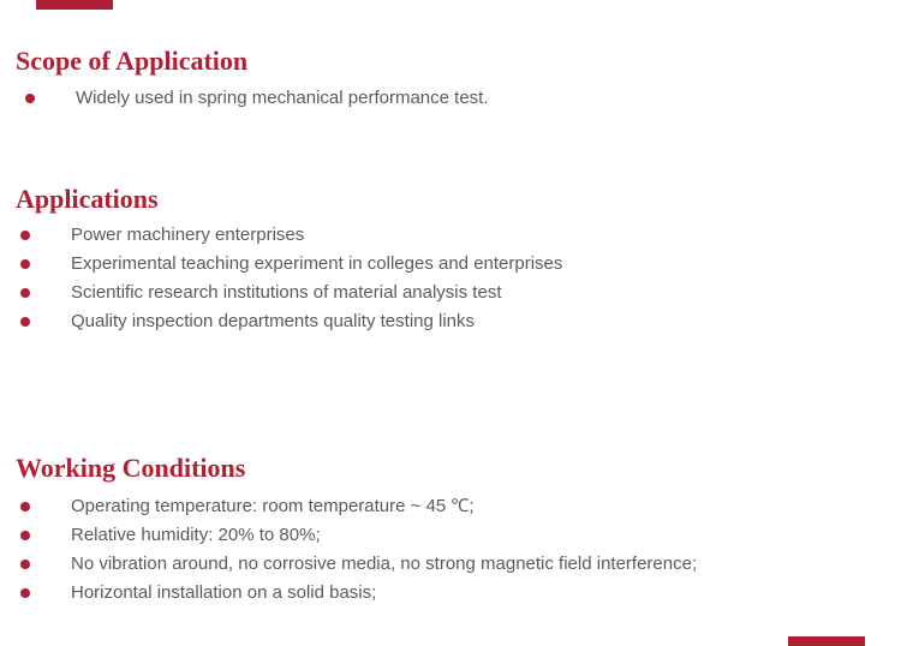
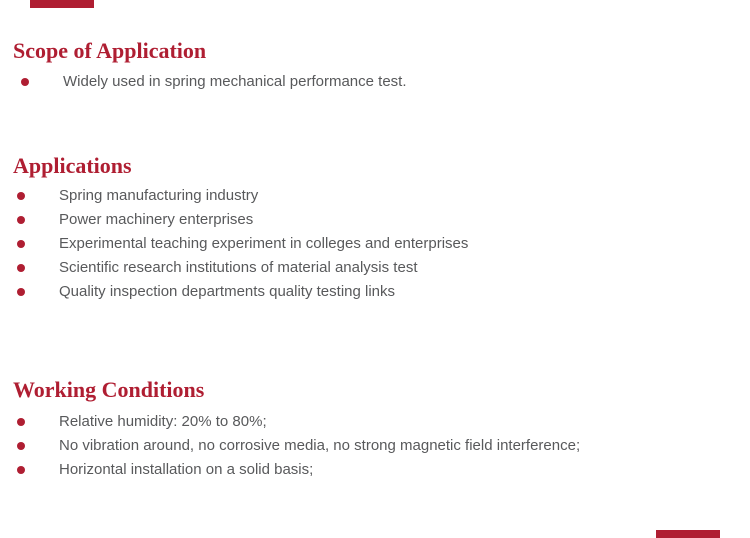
  Scope of Application
  Widely used in spring mechanical performance test.
  Applications
+ Spring manufacturing industry
  Power machinery enterprises
  Experimental teaching experiment in colleges and enterprises
  Scientific research institutions of material analysis test
  Quality inspection departments quality testing links
  Working Conditions
- Operating temperature: room temperature ~ 45 ℃;
  Relative humidity: 20% to 80%;
  No vibration around, no corrosive media, no strong magnetic field interference;
  Horizontal installation on a solid basis;
